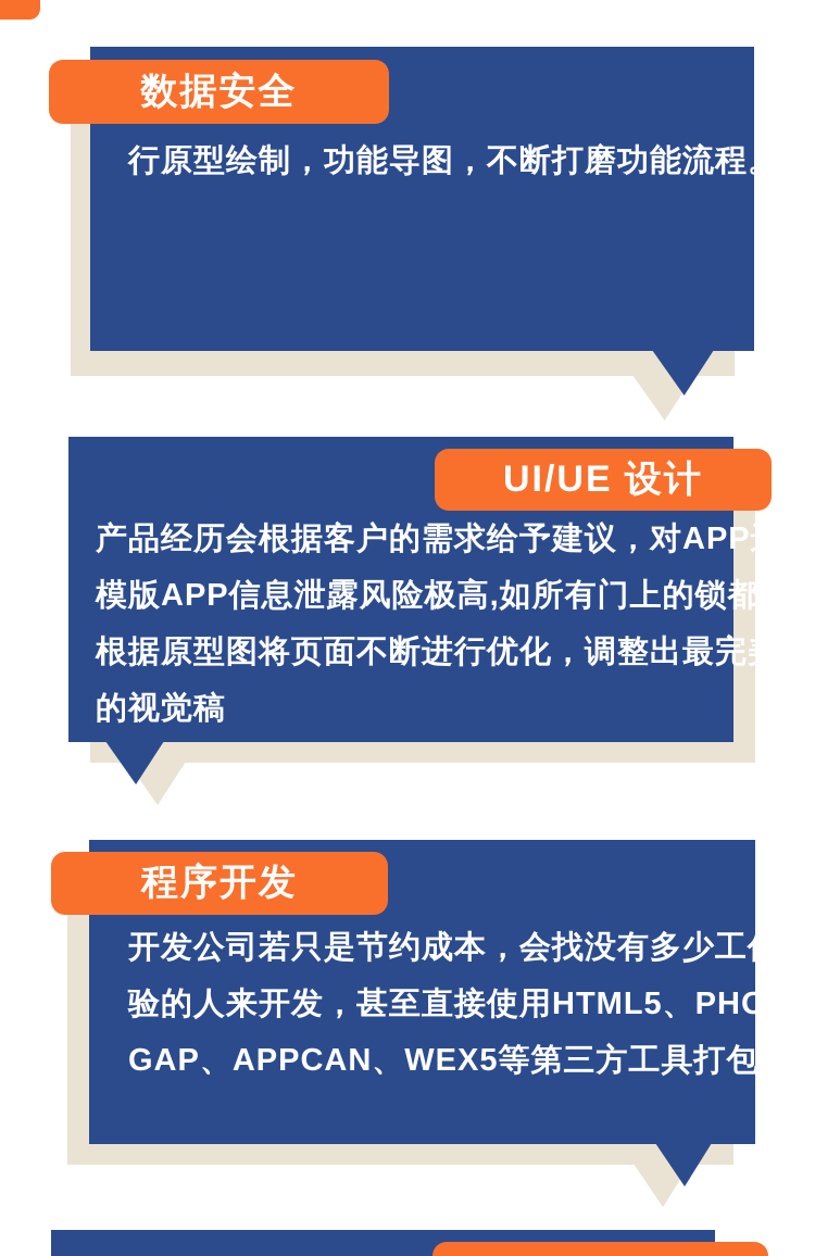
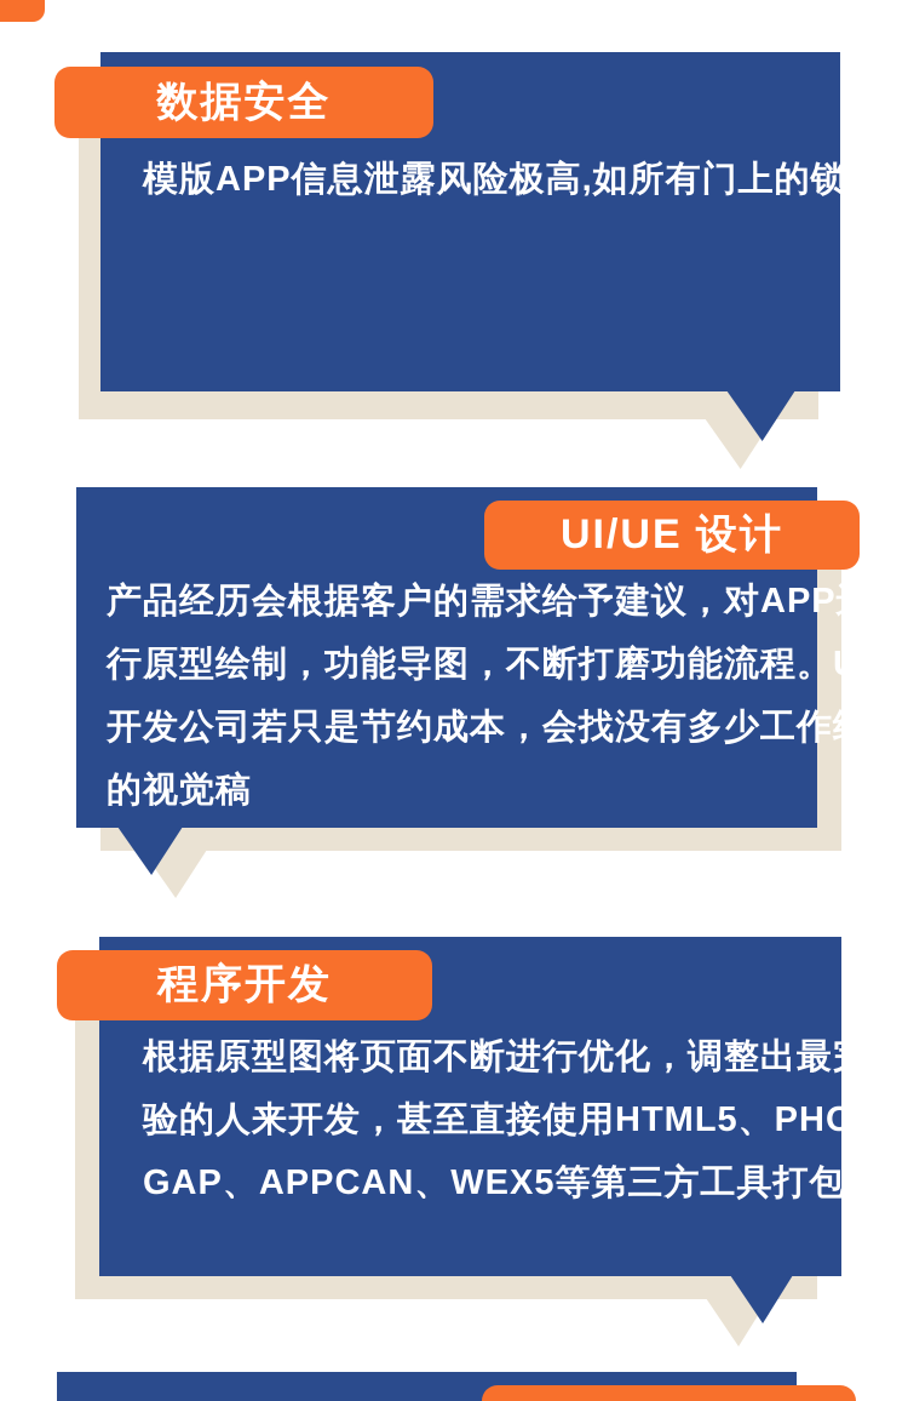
  数据安全
- 行原型绘制，功能导图，不断打磨功能流程。UI
+ 模版APP信息泄露风险极高,如所有门上的锁都
  UI/UE 设计
  产品经历会根据客户的需求给予建议，对APP进
- 模版APP信息泄露风险极高,如所有门上的锁都
+ 行原型绘制，功能导图，不断打磨功能流程。UI
- 根据原型图将页面不断进行优化，调整出最完美
+ 开发公司若只是节约成本，会找没有多少工作经
  的视觉稿
  程序开发
- 开发公司若只是节约成本，会找没有多少工作经
+ 根据原型图将页面不断进行优化，调整出最完美
  验的人来开发，甚至直接使用HTML5、PHONE
  GAP、APPCAN、WEX5等第三方工具打包镶
